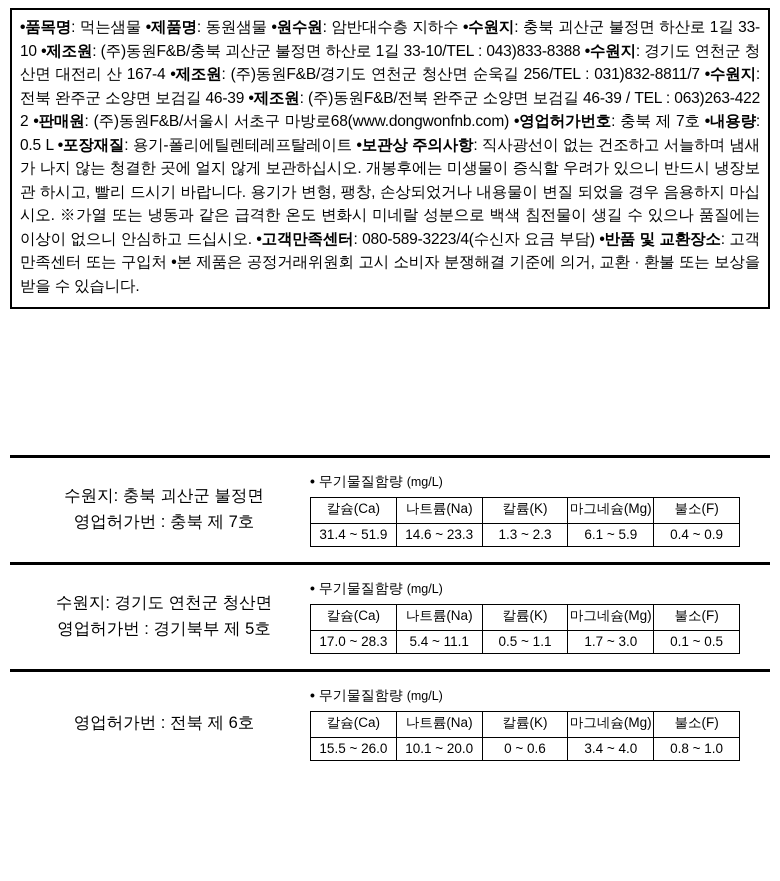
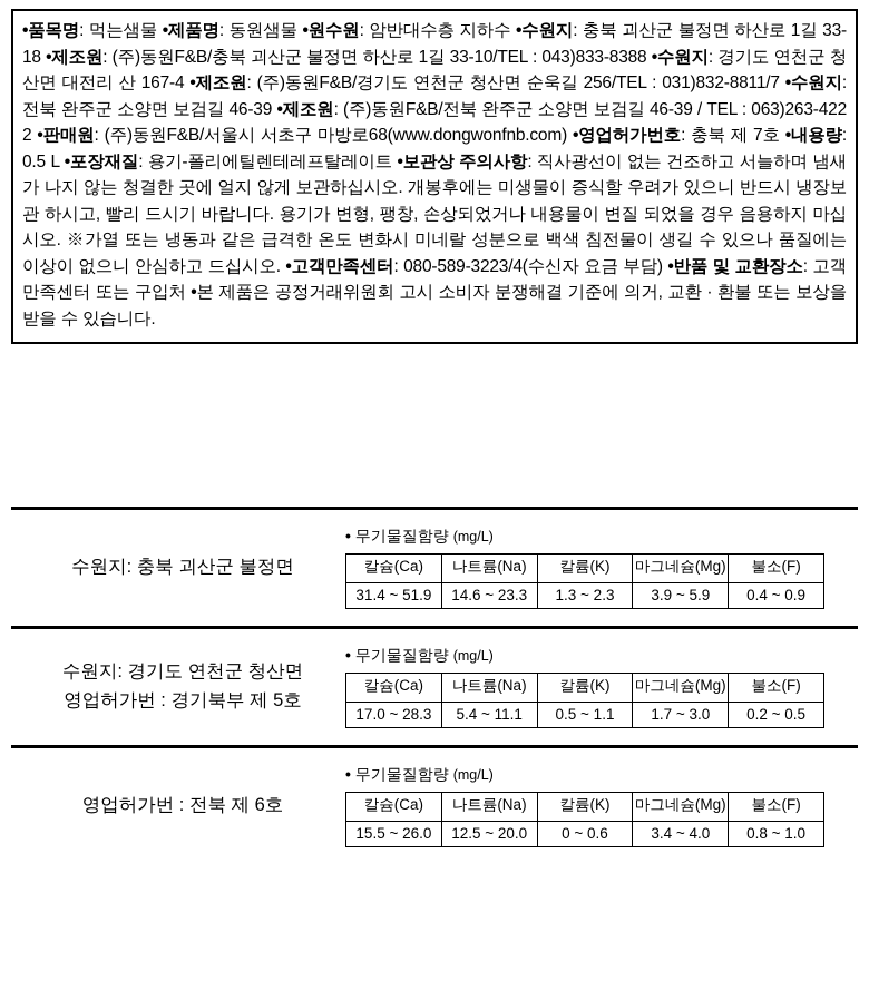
- •품목명: 먹는샘물 •제품명: 동원샘물 •원수원: 암반대수층 지하수 •수원지: 충북 괴산군 불정면 하산로 1길 33-10 •제조원: (주)동원F&B/충북 괴산군 불정면 하산로 1길 33-10/TEL : 043)833-8388 •수원지: 경기도 연천군 청산면 대전리 산 167-4 •제조원: (주)동원F&B/경기도 연천군 청산면 순욱길 256/TEL : 031)832-8811/7 •수원지: 전북 완주군 소양면 보검길 46-39 •제조원: (주)동원F&B/전북 완주군 소양면 보검길 46-39 / TEL : 063)263-4222 •판매원: (주)동원F&B/서울시 서초구 마방로68(www.dongwonfnb.com) •영업허가번호: 충북 제 7호 •내용량: 0.5 L •포장재질: 용기-폴리에틸렌테레프탈레이트 •보관상 주의사항: 직사광선이 없는 건조하고 서늘하며 냄새가 나지 않는 청결한 곳에 얼지 않게 보관하십시오. 개봉후에는 미생물이 증식할 우려가 있으니 반드시 냉장보관 하시고, 빨리 드시기 바랍니다. 용기가 변형, 팽창, 손상되었거나 내용물이 변질 되었을 경우 음용하지 마십시오. ※가열 또는 냉동과 같은 급격한 온도 변화시 미네랄 성분으로 백색 침전물이 생길 수 있으나 품질에는 이상이 없으니 안심하고 드십시오. •고객만족센터: 080-589-3223/4(수신자 요금 부담) •반품 및 교환장소: 고객만족센터 또는 구입처 •본 제품은 공정거래위원회 고시 소비자 분쟁해결 기준에 의거, 교환 · 환불 또는 보상을 받을 수 있습니다.
+ •품목명: 먹는샘물 •제품명: 동원샘물 •원수원: 암반대수층 지하수 •수원지: 충북 괴산군 불정면 하산로 1길 33-18 •제조원: (주)동원F&B/충북 괴산군 불정면 하산로 1길 33-10/TEL : 043)833-8388 •수원지: 경기도 연천군 청산면 대전리 산 167-4 •제조원: (주)동원F&B/경기도 연천군 청산면 순욱길 256/TEL : 031)832-8811/7 •수원지: 전북 완주군 소양면 보검길 46-39 •제조원: (주)동원F&B/전북 완주군 소양면 보검길 46-39 / TEL : 063)263-4222 •판매원: (주)동원F&B/서울시 서초구 마방로68(www.dongwonfnb.com) •영업허가번호: 충북 제 7호 •내용량: 0.5 L •포장재질: 용기-폴리에틸렌테레프탈레이트 •보관상 주의사항: 직사광선이 없는 건조하고 서늘하며 냄새가 나지 않는 청결한 곳에 얼지 않게 보관하십시오. 개봉후에는 미생물이 증식할 우려가 있으니 반드시 냉장보관 하시고, 빨리 드시기 바랍니다. 용기가 변형, 팽창, 손상되었거나 내용물이 변질 되었을 경우 음용하지 마십시오. ※가열 또는 냉동과 같은 급격한 온도 변화시 미네랄 성분으로 백색 침전물이 생길 수 있으나 품질에는 이상이 없으니 안심하고 드십시오. •고객만족센터: 080-589-3223/4(수신자 요금 부담) •반품 및 교환장소: 고객만족센터 또는 구입처 •본 제품은 공정거래위원회 고시 소비자 분쟁해결 기준에 의거, 교환 · 환불 또는 보상을 받을 수 있습니다.
  수원지: 충북 괴산군 불정면
- 영업허가번 : 충북 제 7호
  • 무기물질함량 (mg/L)
  칼슘(Ca)	나트륨(Na)	칼륨(K)	마그네슘(Mg)	불소(F)
- 31.4 ~ 51.9	14.6 ~ 23.3	1.3 ~ 2.3	6.1 ~ 5.9	0.4 ~ 0.9
+ 31.4 ~ 51.9	14.6 ~ 23.3	1.3 ~ 2.3	3.9 ~ 5.9	0.4 ~ 0.9
  수원지: 경기도 연천군 청산면
  영업허가번 : 경기북부 제 5호
  • 무기물질함량 (mg/L)
  칼슘(Ca)	나트륨(Na)	칼륨(K)	마그네슘(Mg)	불소(F)
- 17.0 ~ 28.3	5.4 ~ 11.1	0.5 ~ 1.1	1.7 ~ 3.0	0.1 ~ 0.5
+ 17.0 ~ 28.3	5.4 ~ 11.1	0.5 ~ 1.1	1.7 ~ 3.0	0.2 ~ 0.5
  영업허가번 : 전북 제 6호
  • 무기물질함량 (mg/L)
  칼슘(Ca)	나트륨(Na)	칼륨(K)	마그네슘(Mg)	불소(F)
- 15.5 ~ 26.0	10.1 ~ 20.0	0 ~ 0.6	3.4 ~ 4.0	0.8 ~ 1.0
+ 15.5 ~ 26.0	12.5 ~ 20.0	0 ~ 0.6	3.4 ~ 4.0	0.8 ~ 1.0
